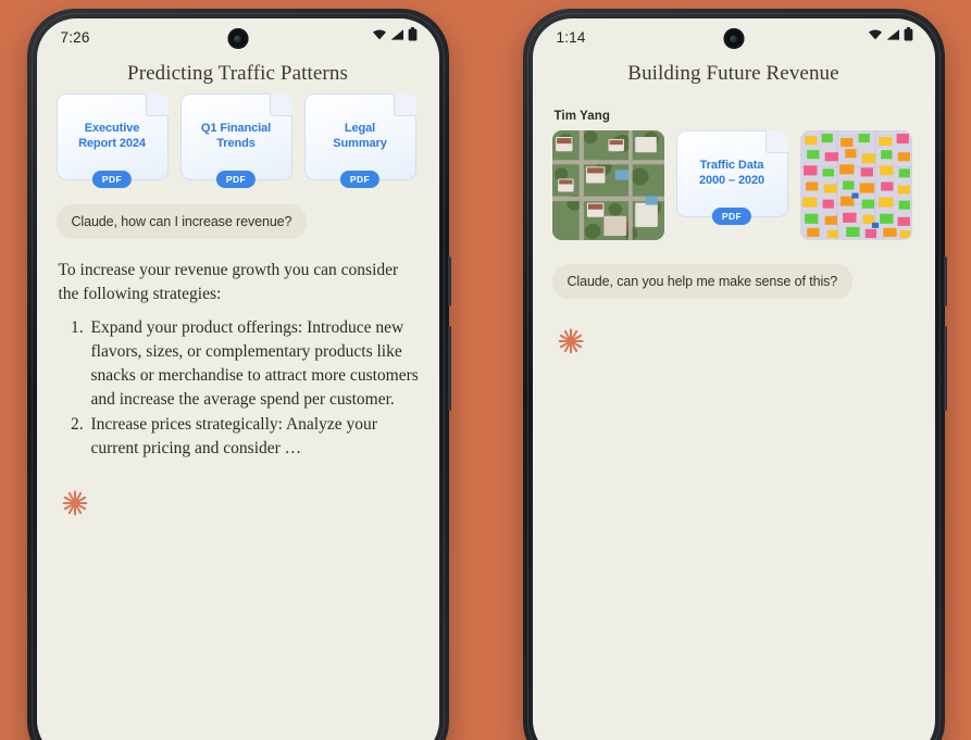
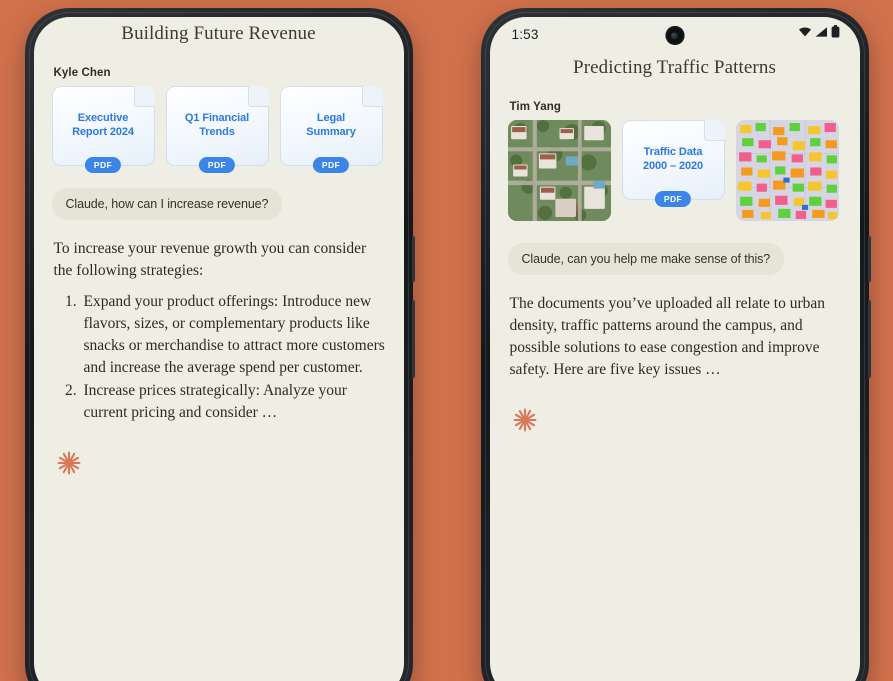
- 7:26
- Predicting Traffic Patterns
+ Building Future Revenue
+ Kyle Chen
  Executive
  Report 2024
  PDF
  Q1 Financial
  Trends
  PDF
  Legal
  Summary
  PDF
  Claude, how can I increase revenue?
  To increase your revenue growth you can consider the following strategies:
  Expand your product offerings: Introduce new flavors, sizes, or complementary products like snacks or merchandise to attract more customers and increase the average spend per customer.
  Increase prices strategically: Analyze your current pricing and consider …
- 1:14
+ 1:53
- Building Future Revenue
+ Predicting Traffic Patterns
  Tim Yang
  Traffic Data
  2000 – 2020
  PDF
  Claude, can you help me make sense of this?
+ The documents you’ve uploaded all relate to urban density, traffic patterns around the campus, and possible solutions to ease congestion and improve safety. Here are five key issues …
